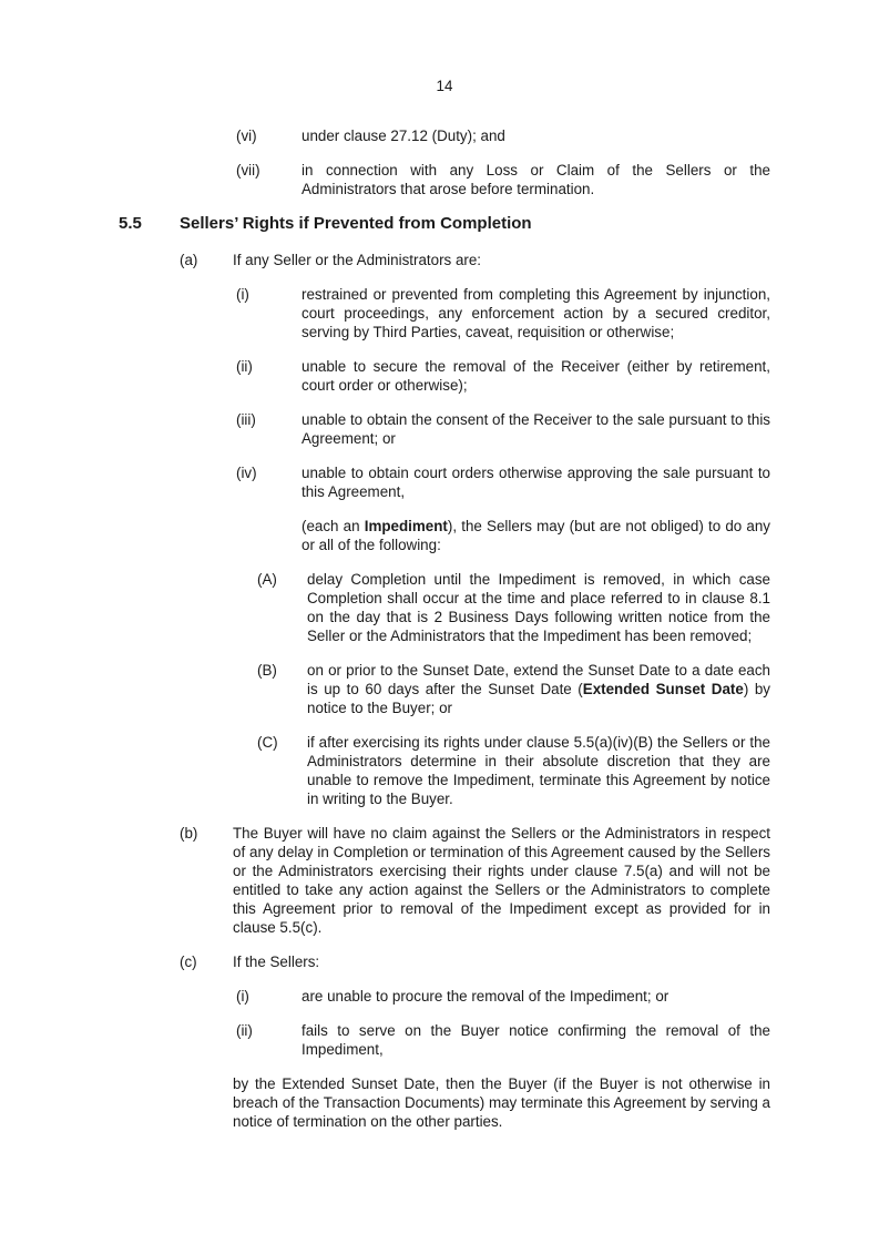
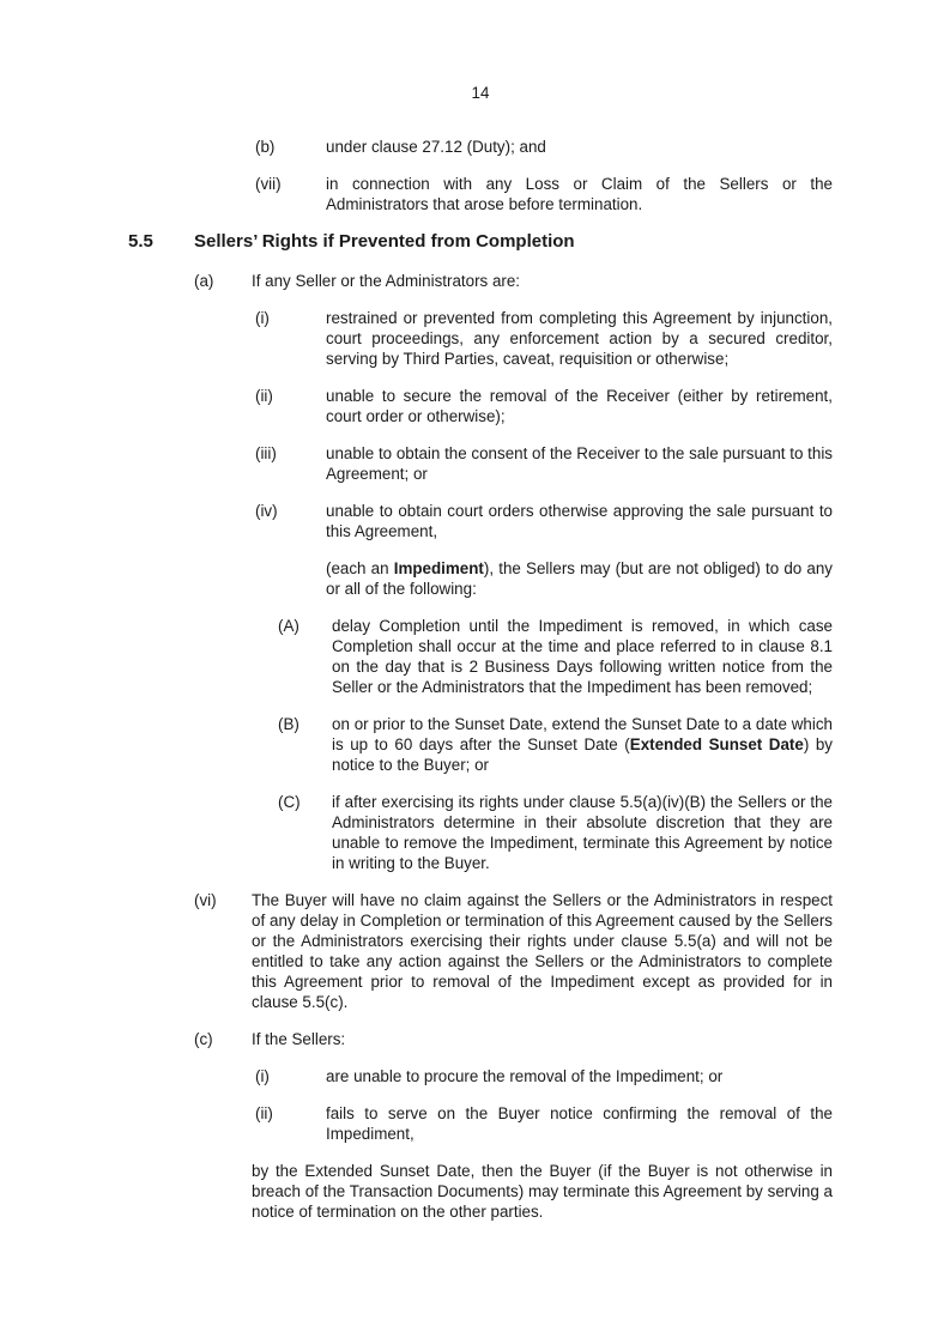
  14
- (vi)
+ (b)
  under clause 27.12 (Duty); and
  (vii)
  in connection with any Loss or Claim of the Sellers or the Administrators that arose before termination.
  5.5
  Sellers’ Rights if Prevented from Completion
  (a)
  If any Seller or the Administrators are:
  (i)
  restrained or prevented from completing this Agreement by injunction, court proceedings, any enforcement action by a secured creditor, serving by Third Parties, caveat, requisition or otherwise;
  (ii)
  unable to secure the removal of the Receiver (either by retirement, court order or otherwise);
  (iii)
  unable to obtain the consent of the Receiver to the sale pursuant to this Agreement; or
  (iv)
  unable to obtain court orders otherwise approving the sale pursuant to this Agreement,
  (each an Impediment), the Sellers may (but are not obliged) to do any or all of the following:
  (A)
  delay Completion until the Impediment is removed, in which case Completion shall occur at the time and place referred to in clause 8.1 on the day that is 2 Business Days following written notice from the Seller or the Administrators that the Impediment has been removed;
  (B)
- on or prior to the Sunset Date, extend the Sunset Date to a date each is up to 60 days after the Sunset Date (Extended Sunset Date) by notice to the Buyer; or
+ on or prior to the Sunset Date, extend the Sunset Date to a date which is up to 60 days after the Sunset Date (Extended Sunset Date) by notice to the Buyer; or
  (C)
  if after exercising its rights under clause 5.5(a)(iv)(B) the Sellers or the Administrators determine in their absolute discretion that they are unable to remove the Impediment, terminate this Agreement by notice in writing to the Buyer.
- (b)
+ (vi)
- The Buyer will have no claim against the Sellers or the Administrators in respect of any delay in Completion or termination of this Agreement caused by the Sellers or the Administrators exercising their rights under clause 7.5(a) and will not be entitled to take any action against the Sellers or the Administrators to complete this Agreement prior to removal of the Impediment except as provided for in clause 5.5(c).
+ The Buyer will have no claim against the Sellers or the Administrators in respect of any delay in Completion or termination of this Agreement caused by the Sellers or the Administrators exercising their rights under clause 5.5(a) and will not be entitled to take any action against the Sellers or the Administrators to complete this Agreement prior to removal of the Impediment except as provided for in clause 5.5(c).
  (c)
  If the Sellers:
  (i)
  are unable to procure the removal of the Impediment; or
  (ii)
  fails to serve on the Buyer notice confirming the removal of the Impediment,
  by the Extended Sunset Date, then the Buyer (if the Buyer is not otherwise in breach of the Transaction Documents) may terminate this Agreement by serving a notice of termination on the other parties.
